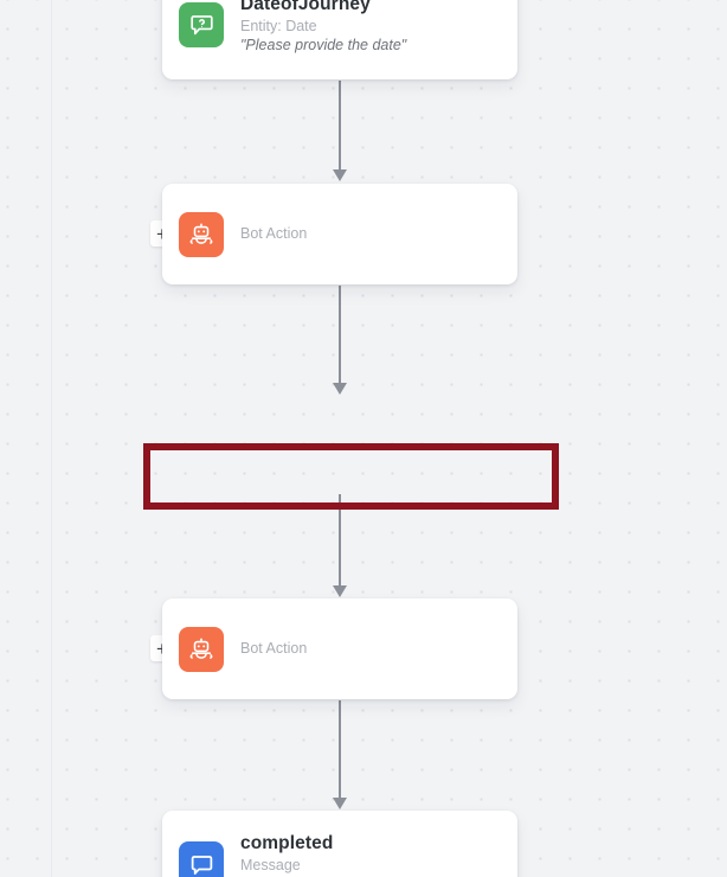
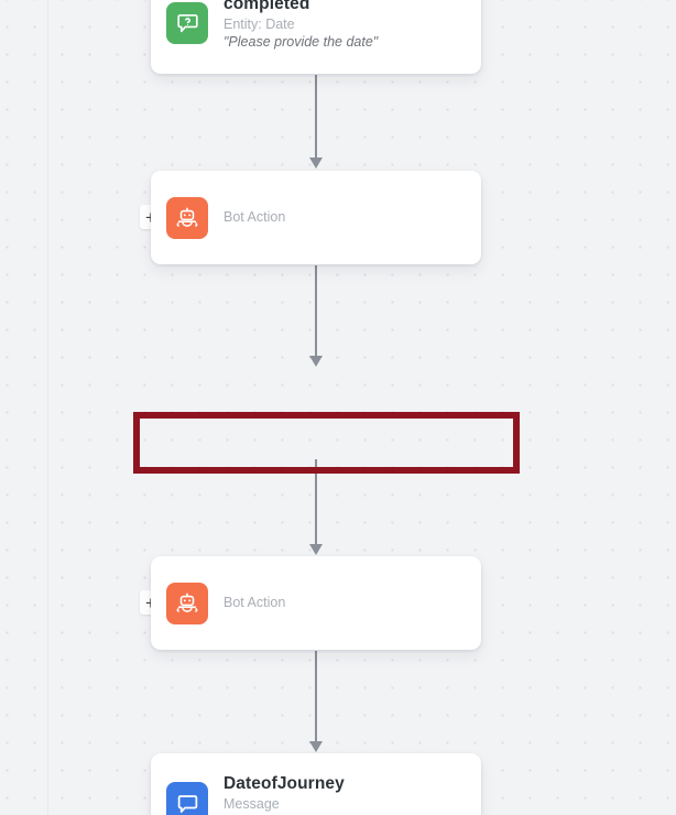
- DateofJourney
+ completed
  Entity: Date
  "Please provide the date"
  Bot Action
  Bot Action
- completed
+ DateofJourney
  Message
